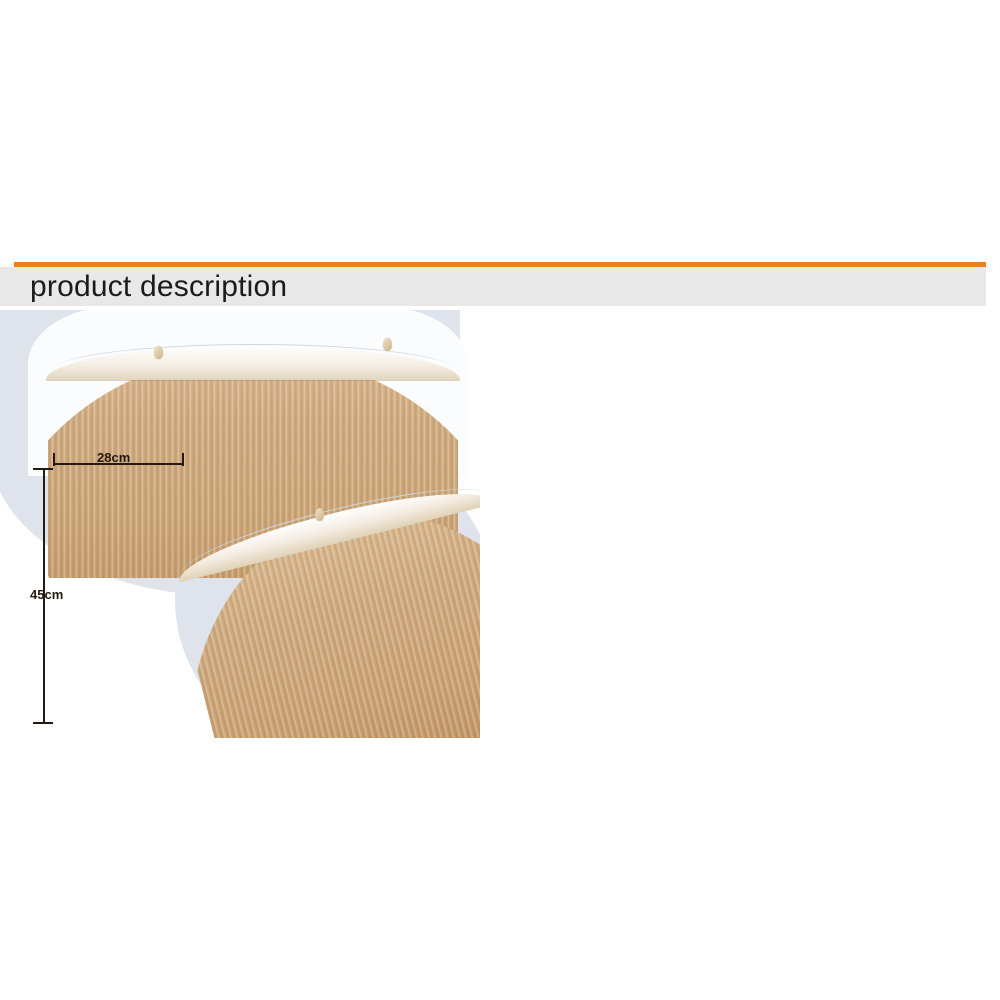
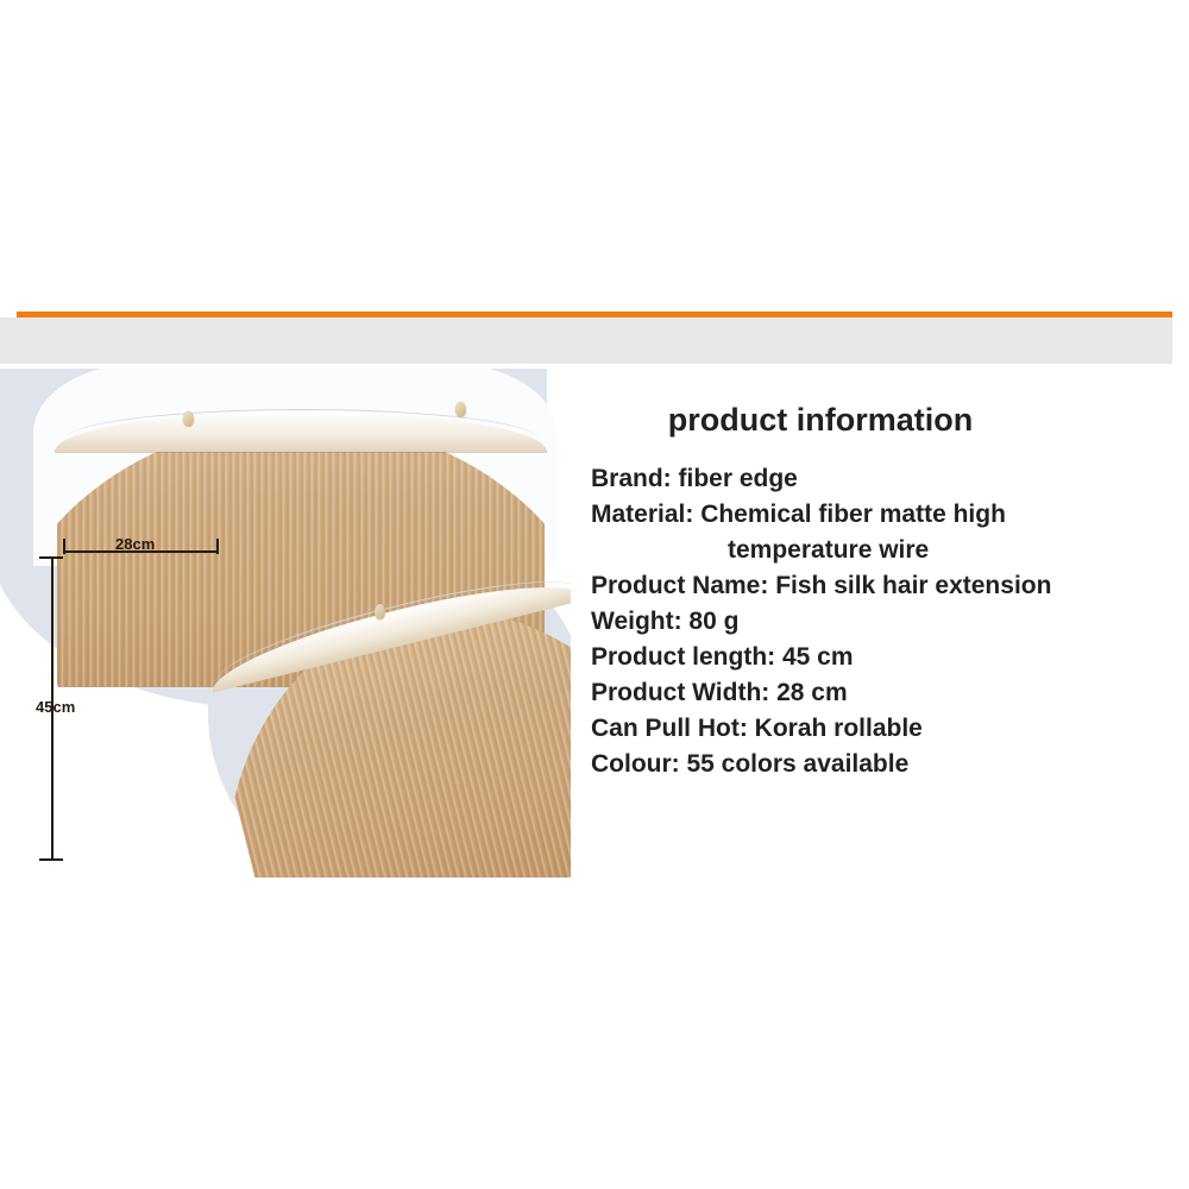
- product description
  28cm
  45cm
+ product information
+ Brand: fiber edge
+ Material: Chemical fiber matte high
+ temperature wire
+ Product Name: Fish silk hair extension
+ Weight: 80 g
+ Product length: 45 cm
+ Product Width: 28 cm
+ Can Pull Hot: Korah rollable
+ Colour: 55 colors available
